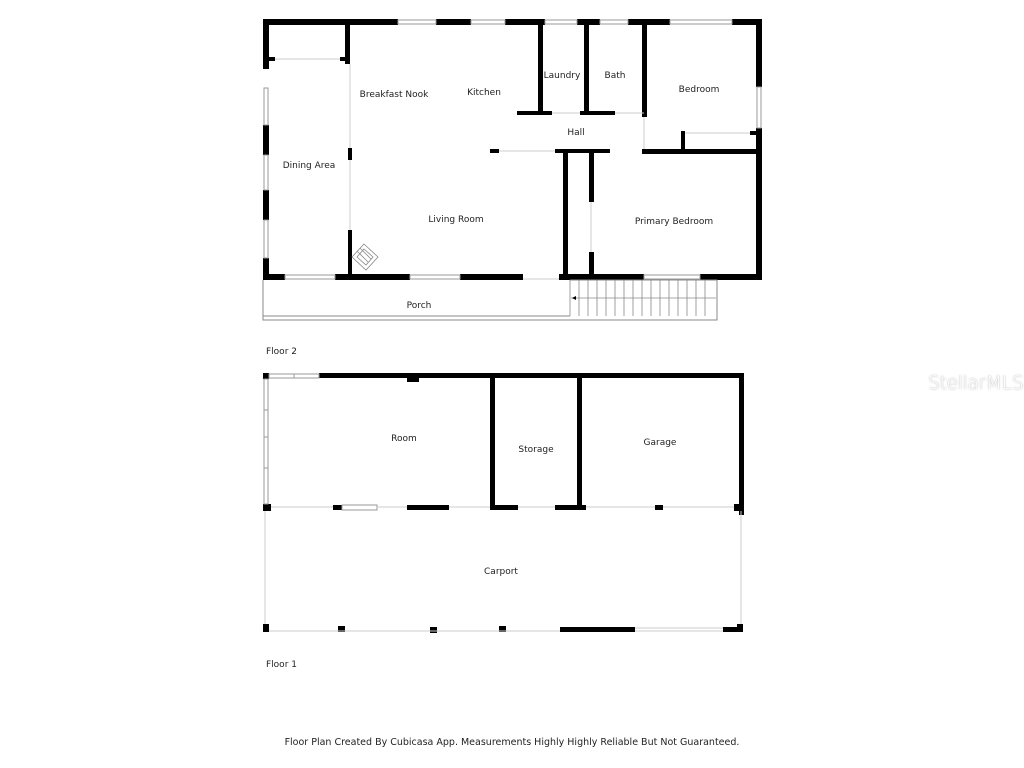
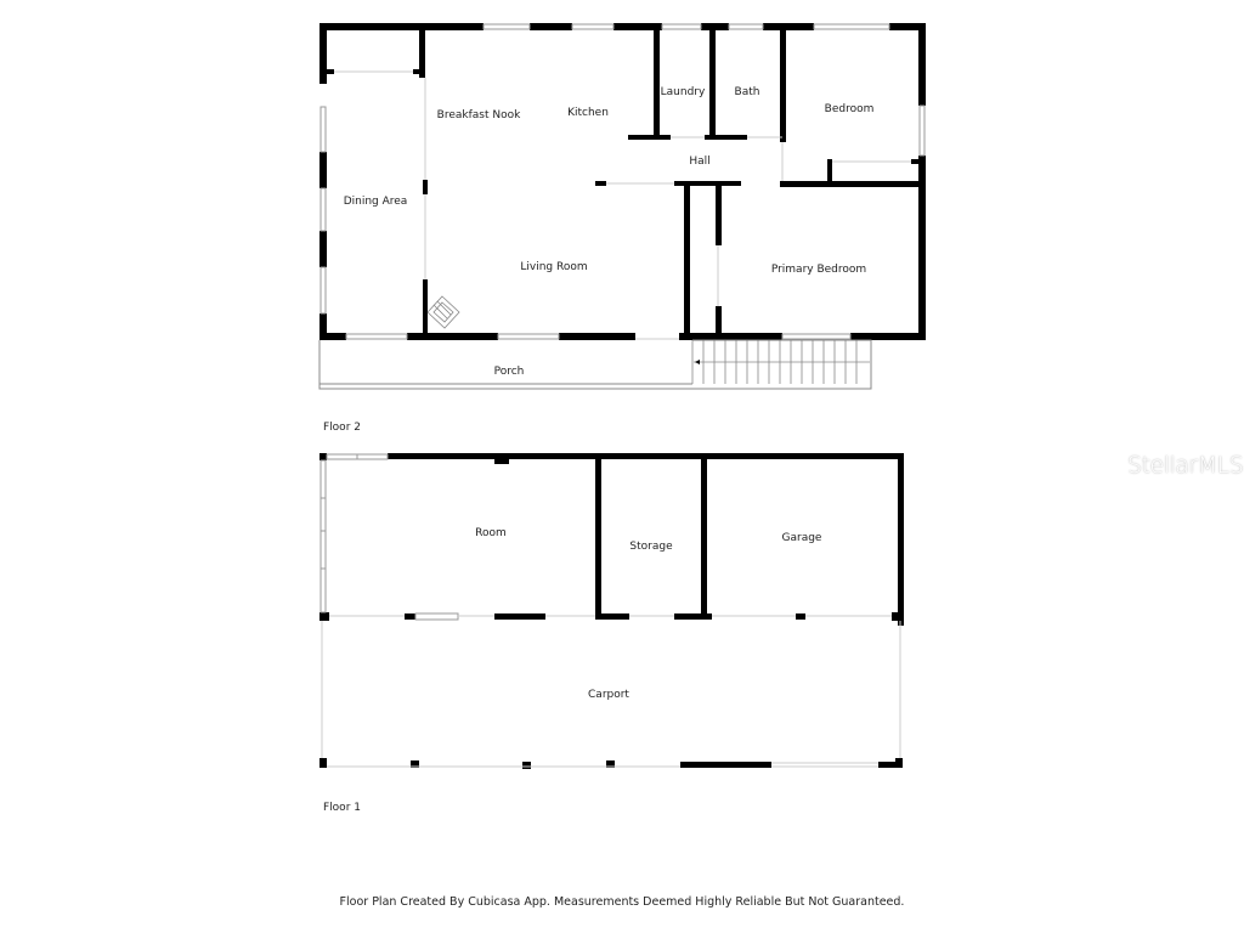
  Breakfast Nook
  Kitchen
  Laundry
  Bath
  Bedroom
  Hall
  Dining Area
  Living Room
  Primary Bedroom
  Porch
  Room
  Storage
  Garage
  Carport
  Floor 2
  Floor 1
  StellarMLS
- Floor Plan Created By Cubicasa App. Measurements Highly Highly Reliable But Not Guaranteed.
+ Floor Plan Created By Cubicasa App. Measurements Deemed Highly Reliable But Not Guaranteed.
